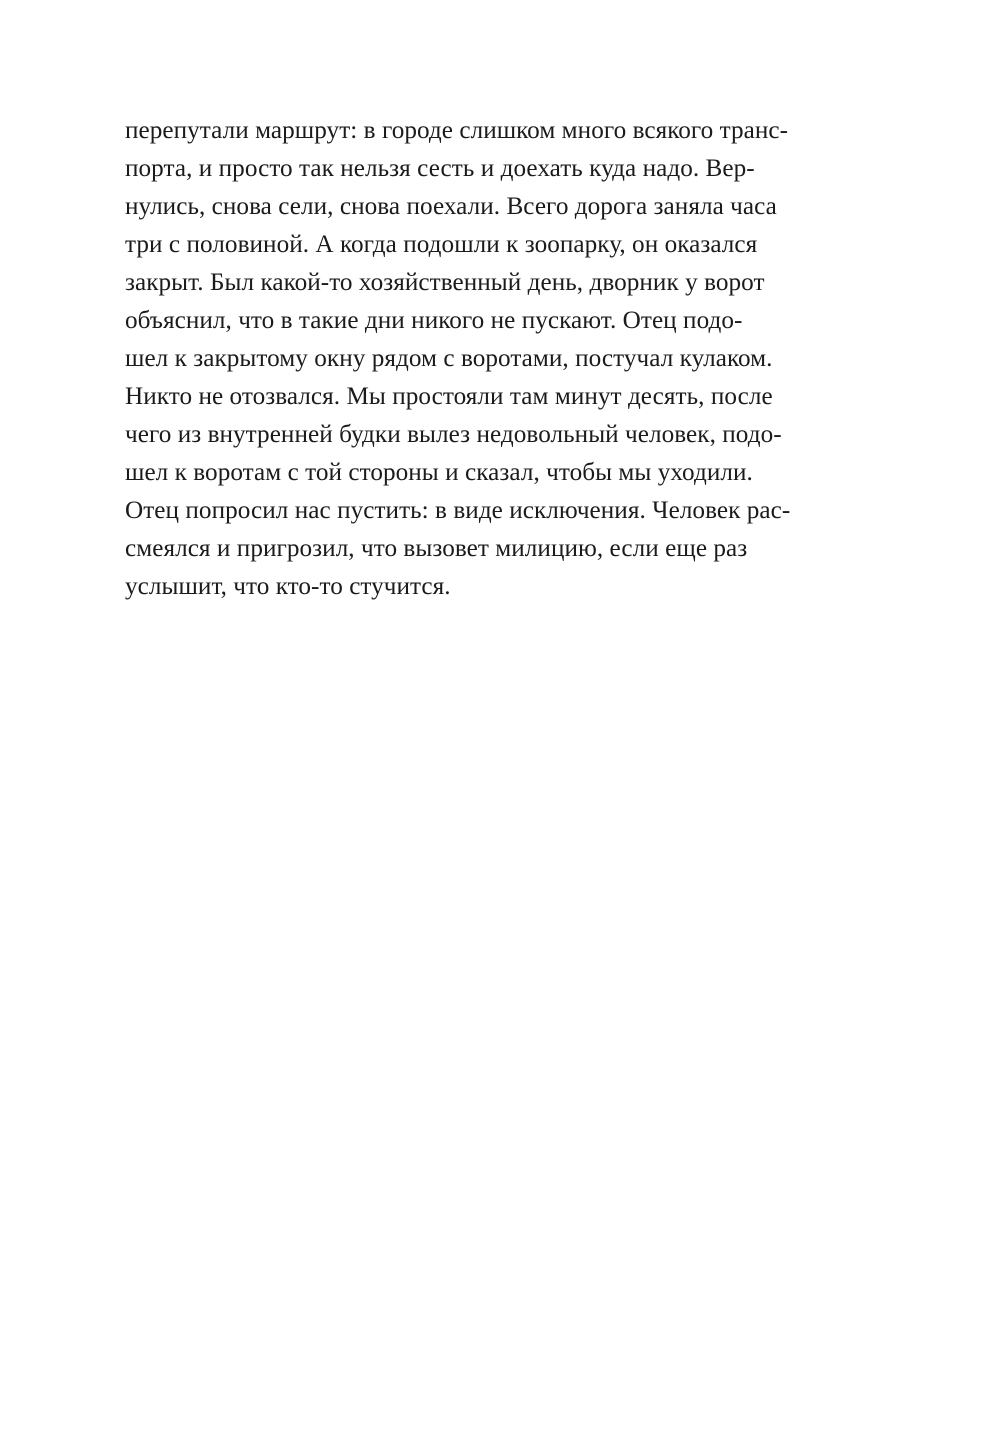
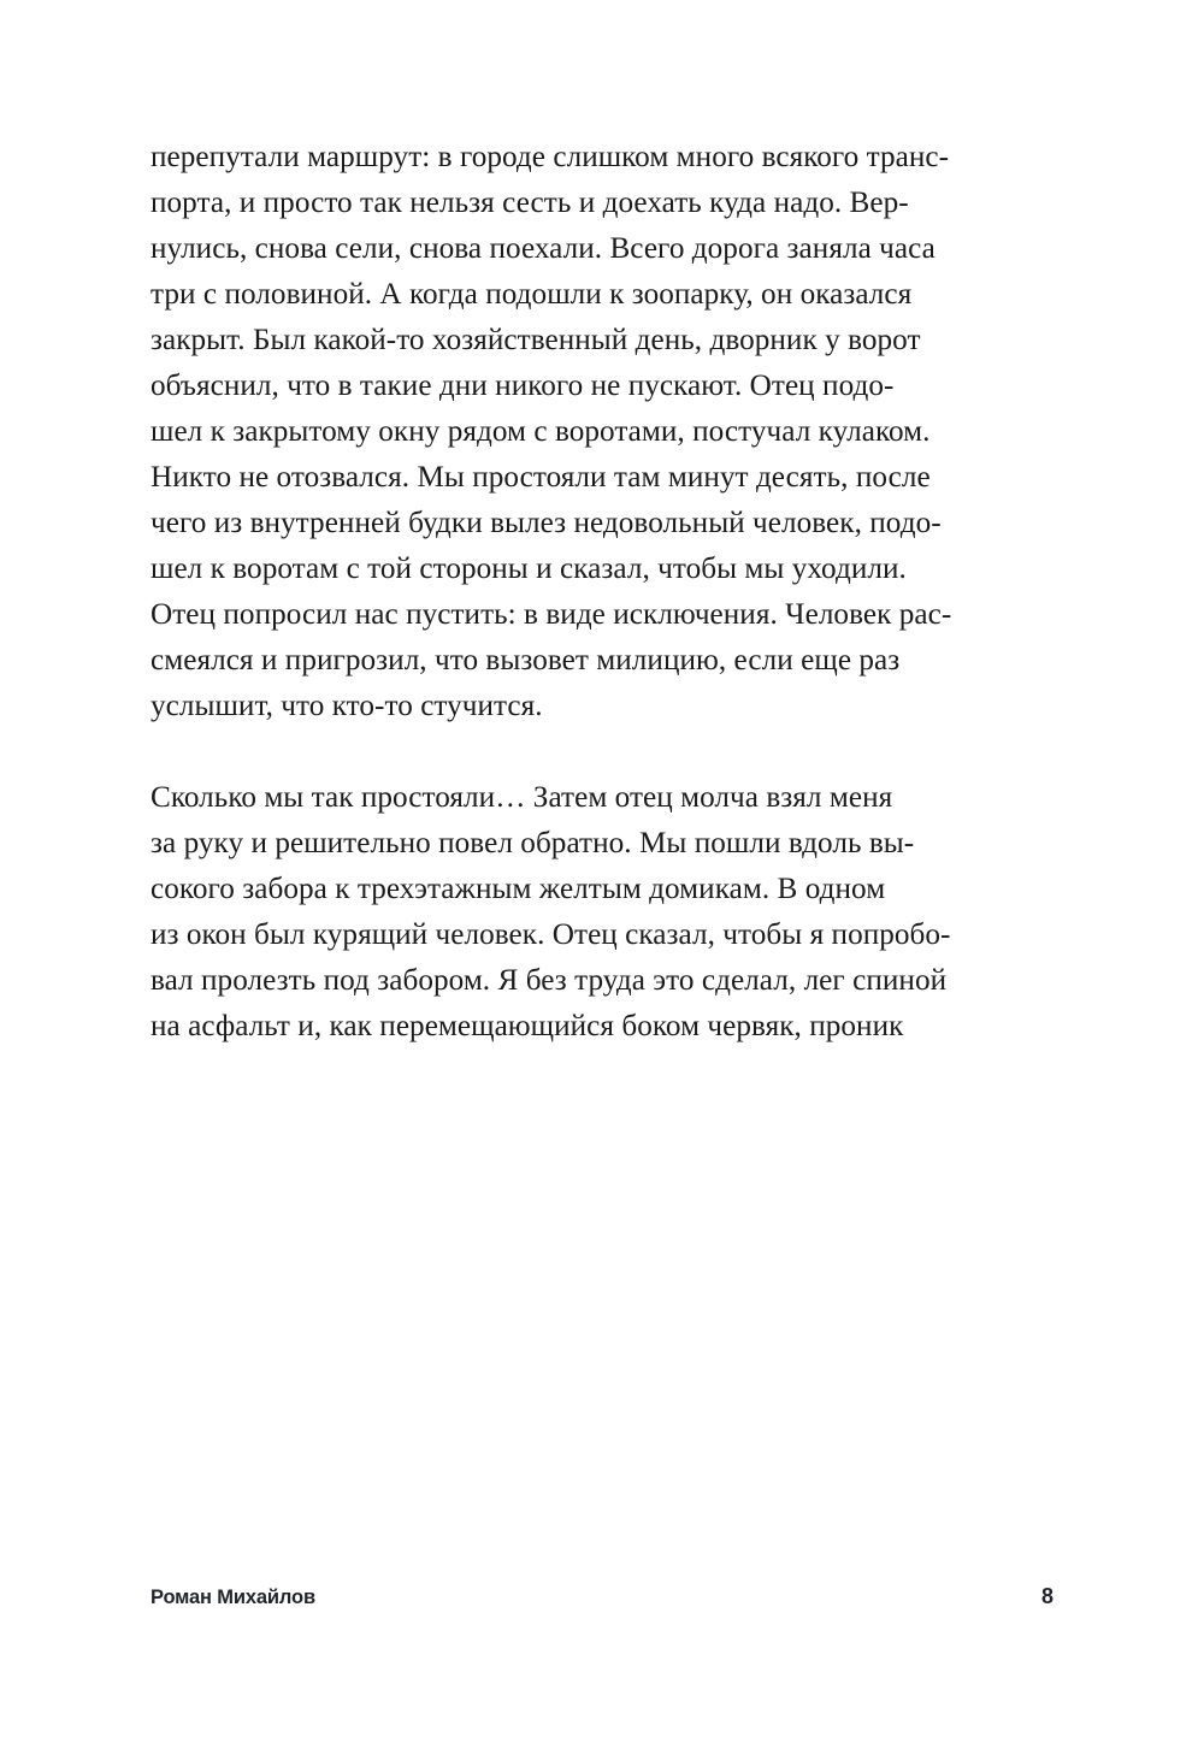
  перепутали маршрут: в городе слишком много всякого транс-
  порта, и просто так нельзя сесть и доехать куда надо. Вер-
  нулись, снова сели, снова поехали. Всего дорога заняла часа
  три с половиной. А когда подошли к зоопарку, он оказался
  закрыт. Был какой-то хозяйственный день, дворник у ворот
  объяснил, что в такие дни никого не пускают. Отец подо-
  шел к закрытому окну рядом с воротами, постучал кулаком.
  Никто не отозвался. Мы простояли там минут десять, после
  чего из внутренней будки вылез недовольный человек, подо-
  шел к воротам с той стороны и сказал, чтобы мы уходили.
  Отец попросил нас пустить: в виде исключения. Человек рас-
  смеялся и пригрозил, что вызовет милицию, если еще раз
  услышит, что кто-то стучится.
+ Сколько мы так простояли… Затем отец молча взял меня
+ за руку и решительно повел обратно. Мы пошли вдоль вы-
+ сокого забора к трехэтажным желтым домикам. В одном
+ из окон был курящий человек. Отец сказал, чтобы я попробо-
+ вал пролезть под забором. Я без труда это сделал, лег спиной
+ на асфальт и, как перемещающийся боком червяк, проник
+ Роман Михайлов
+ 8
